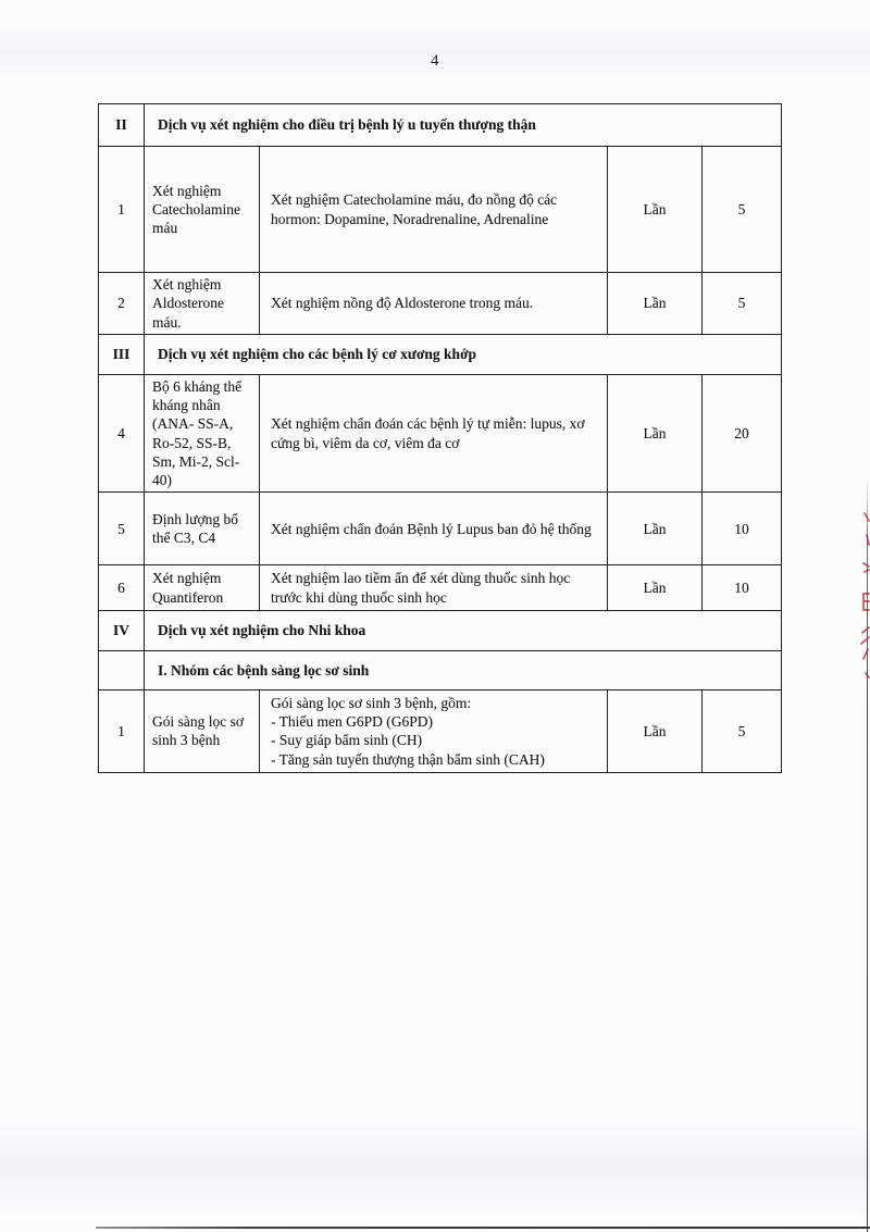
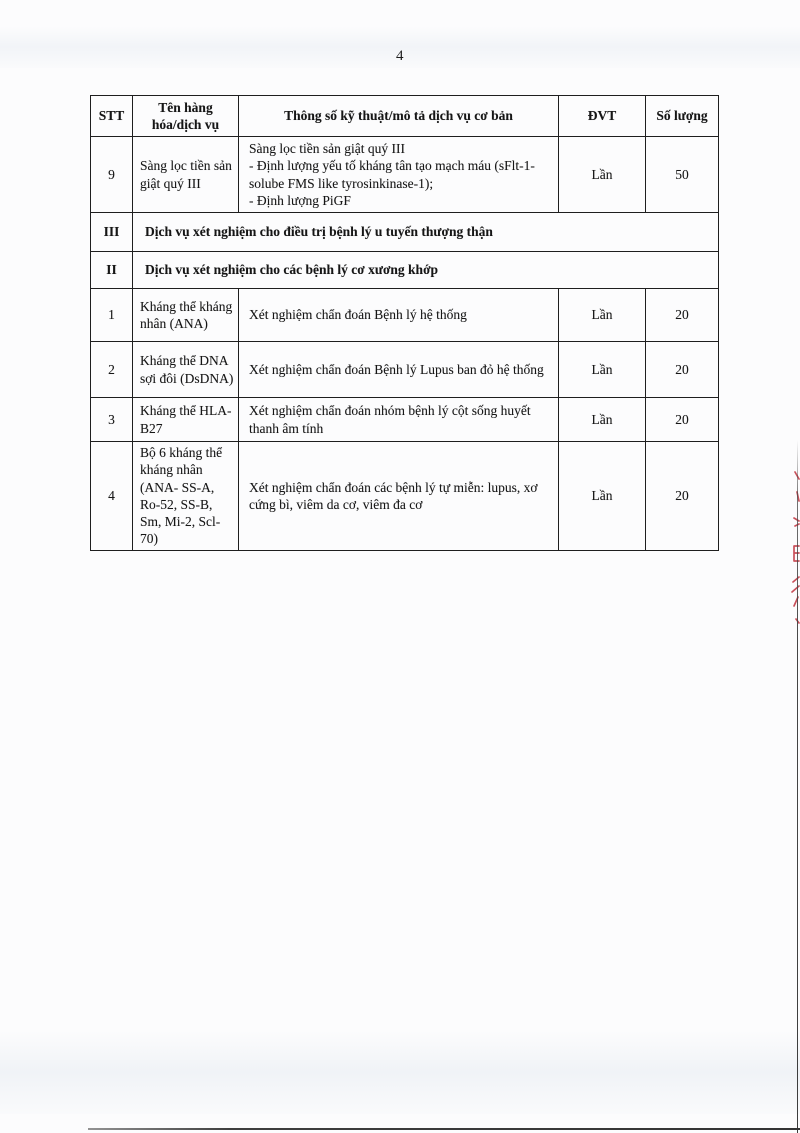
  4
+ STT	Tên hàng hóa/dịch vụ	Thông số kỹ thuật/mô tả dịch vụ cơ bản	ĐVT	Số lượng
+ 9	Sàng lọc tiền sản giật quý III	Sàng lọc tiền sản giật quý III - Định lượng yếu tố kháng tân tạo mạch máu (sFlt-1-solube FMS like tyrosinkinase-1); - Định lượng PiGF	Lần	50
- II	Dịch vụ xét nghiệm cho điều trị bệnh lý u tuyến thượng thận
+ III	Dịch vụ xét nghiệm cho điều trị bệnh lý u tuyến thượng thận
- 1	Xét nghiệm Catecholamine máu	Xét nghiệm Catecholamine máu, đo nồng độ các hormon: Dopamine, Noradrenaline, Adrenaline	Lần	5
- 2	Xét nghiệm Aldosterone máu.	Xét nghiệm nồng độ Aldosterone trong máu.	Lần	5
- III	Dịch vụ xét nghiệm cho các bệnh lý cơ xương khớp
+ II	Dịch vụ xét nghiệm cho các bệnh lý cơ xương khớp
+ 1	Kháng thể kháng nhân (ANA)	Xét nghiệm chẩn đoán Bệnh lý hệ thống	Lần	20
+ 2	Kháng thể DNA sợi đôi (DsDNA)	Xét nghiệm chẩn đoán Bệnh lý Lupus ban đỏ hệ thống	Lần	20
+ 3	Kháng thể HLA-B27	Xét nghiệm chẩn đoán nhóm bệnh lý cột sống huyết thanh âm tính	Lần	20
- 4	Bộ 6 kháng thể kháng nhân (ANA- SS-A, Ro-52, SS-B, Sm, Mi-2, Scl-40)	Xét nghiệm chẩn đoán các bệnh lý tự miễn: lupus, xơ cứng bì, viêm da cơ, viêm đa cơ	Lần	20
+ 4	Bộ 6 kháng thể kháng nhân (ANA- SS-A, Ro-52, SS-B, Sm, Mi-2, Scl-70)	Xét nghiệm chẩn đoán các bệnh lý tự miễn: lupus, xơ cứng bì, viêm da cơ, viêm đa cơ	Lần	20
- 5	Định lượng bổ thể C3, C4	Xét nghiệm chẩn đoán Bệnh lý Lupus ban đỏ hệ thống	Lần	10
- 6	Xét nghiệm Quantiferon	Xét nghiệm lao tiềm ẩn để xét dùng thuốc sinh học trước khi dùng thuốc sinh học	Lần	10
- IV	Dịch vụ xét nghiệm cho Nhi khoa
- 	I. Nhóm các bệnh sàng lọc sơ sinh
- 1	Gói sàng lọc sơ sinh 3 bệnh	Gói sàng lọc sơ sinh 3 bệnh, gồm: - Thiếu men G6PD (G6PD) - Suy giáp bẩm sinh (CH) - Tăng sản tuyến thượng thận bẩm sinh (CAH)	Lần	5
